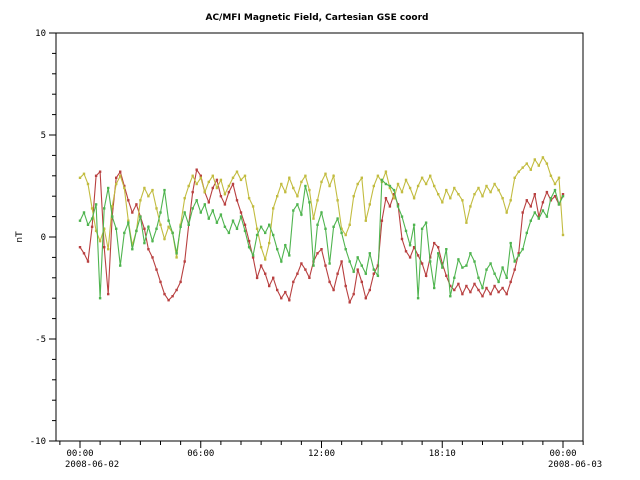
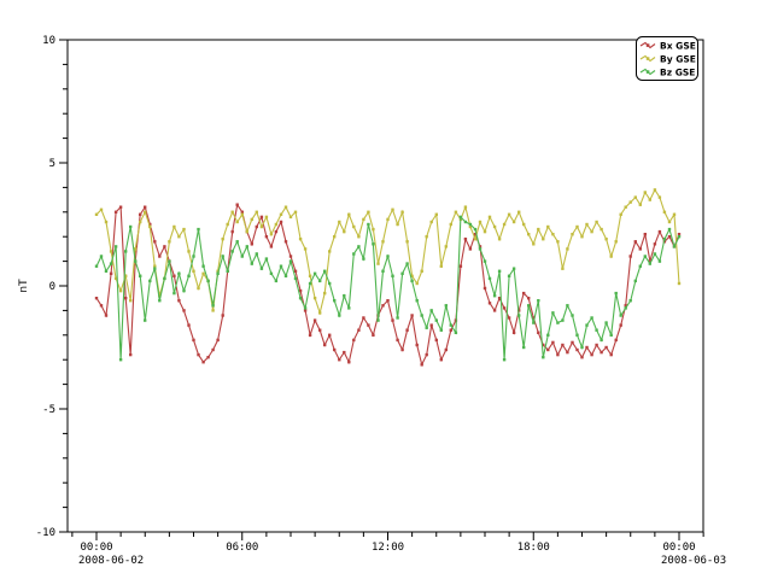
- AC/MFI Magnetic Field, Cartesian GSE coord
  -10
  -5
  0
  5
  10
  00:00
  2008-06-02
  06:00
  12:00
- 18:10
+ 18:00
  00:00
  2008-06-03
+ Bx GSE
+ By GSE
+ Bz GSE
